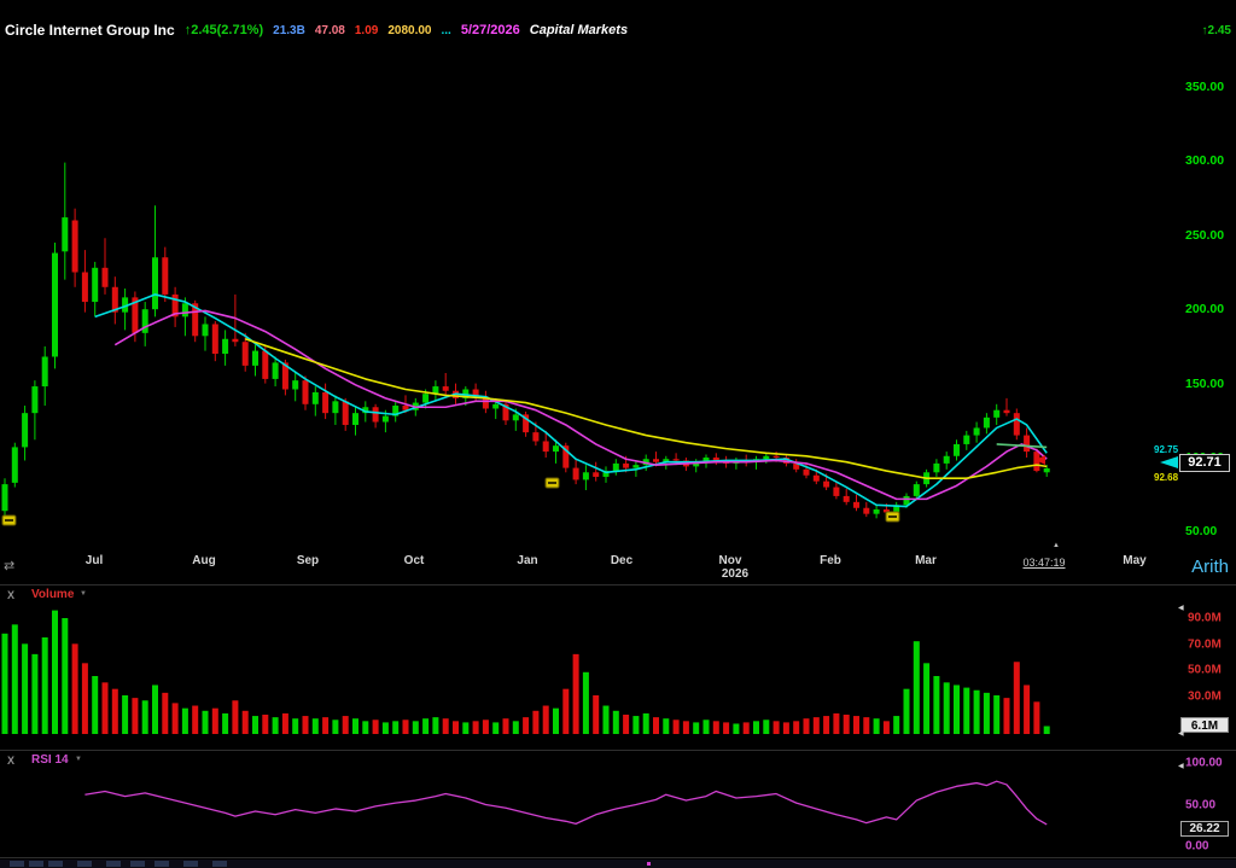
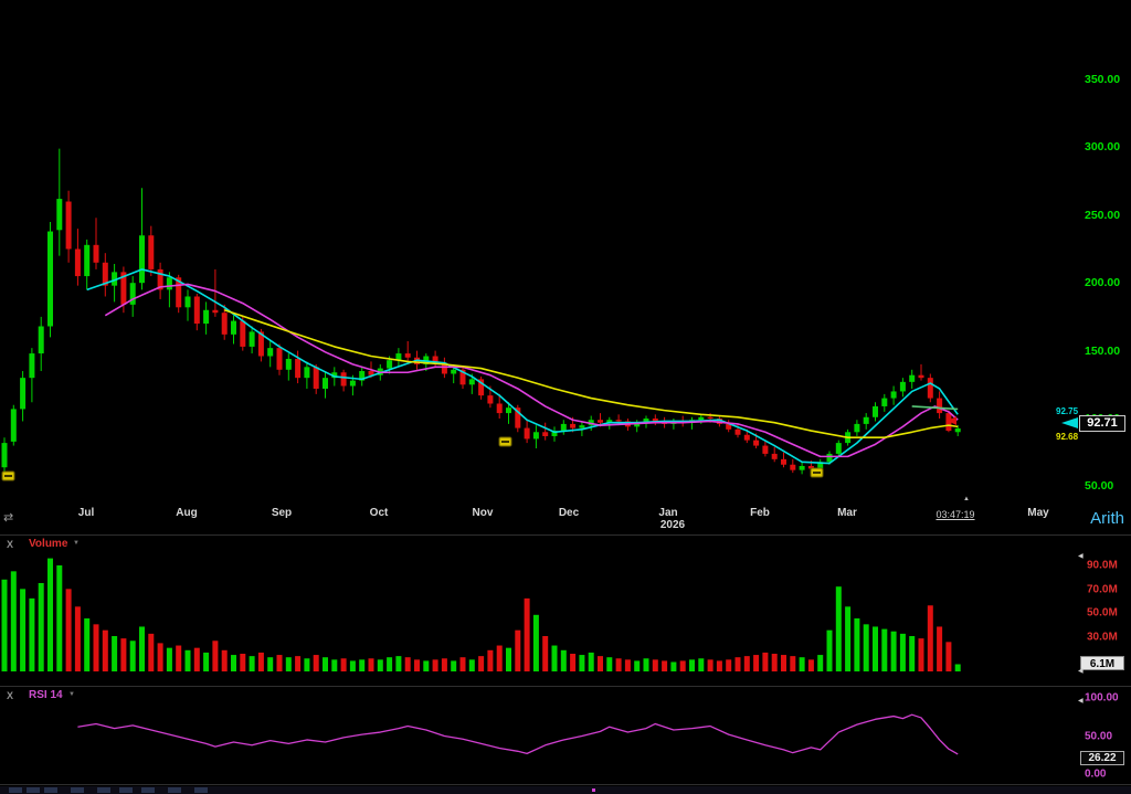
- Circle Internet Group Inc
- ↑2.45(2.71%)
- 21.3B
- 47.08
- 1.09
- 2080.00
- ...
- 5/27/2026
- Capital Markets
- ↑2.45
  350.00
  300.00
  250.00
  200.00
  150.00
  50.00
  92.75
  92.68
  92.71
  Jul
  Aug
  Sep
  Oct
- Jan
+ Nov
  Dec
- Nov
+ Jan
  Feb
  Mar
  May
  2026
  03:47:19
  Arith
  ⇄
  X
  Volume
  90.0M
  70.0M
  50.0M
  30.0M
  6.1M
  X
  RSI 14
  100.00
  50.00
  0.00
  26.22
